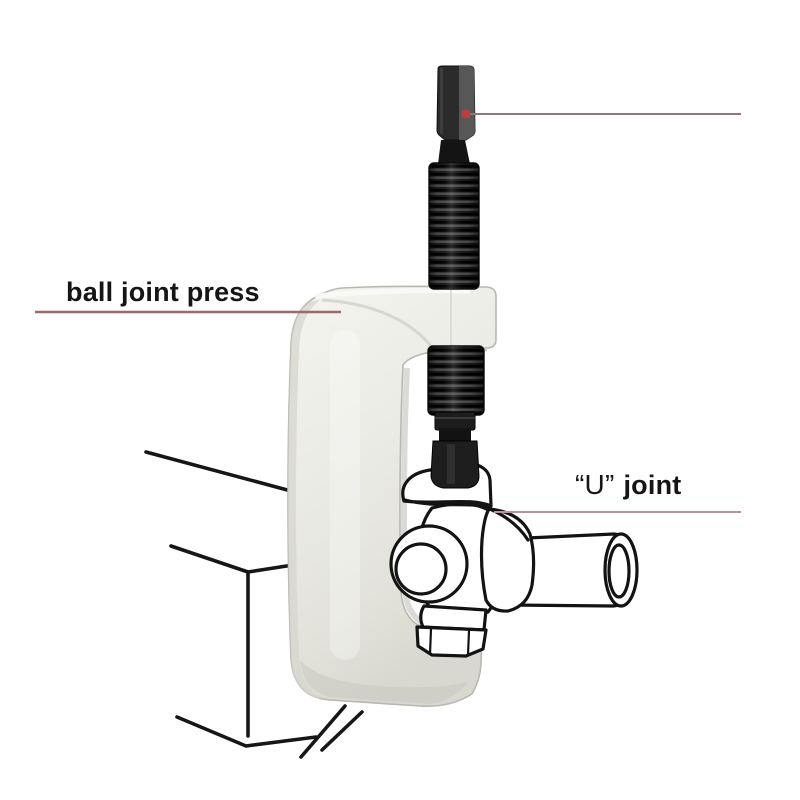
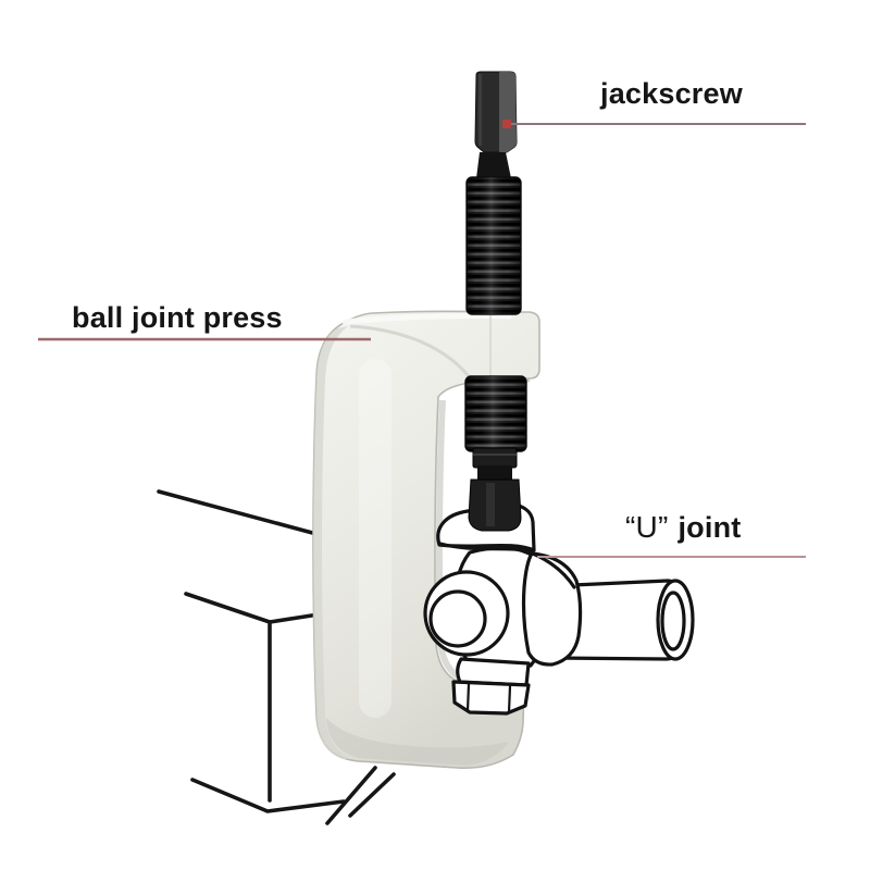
+ jackscrew
  ball joint press
  “U” joint
